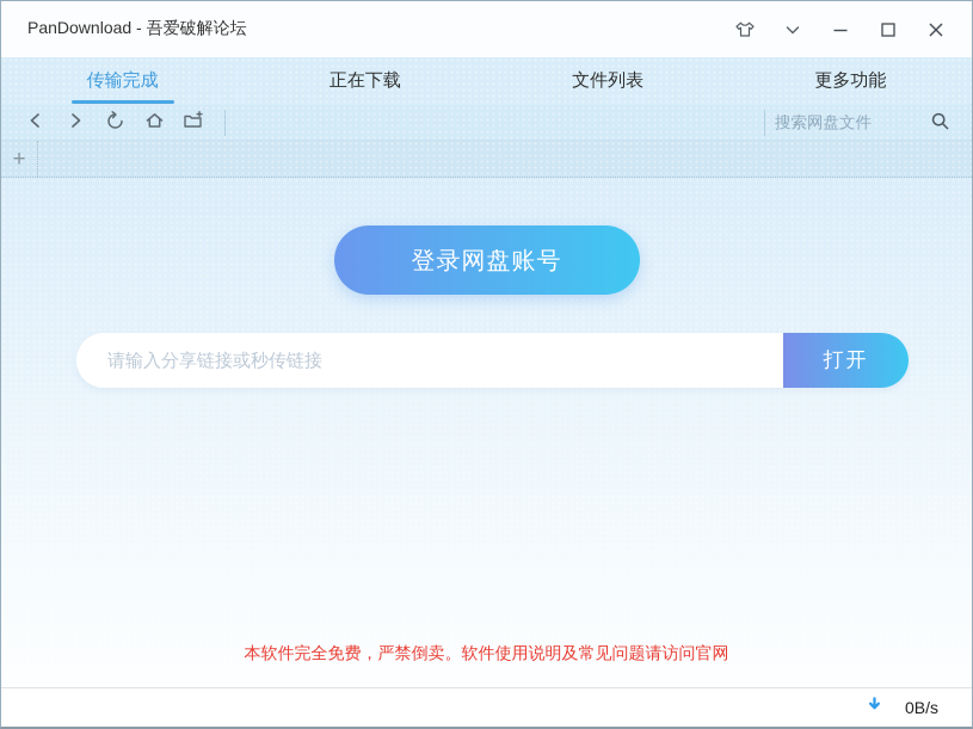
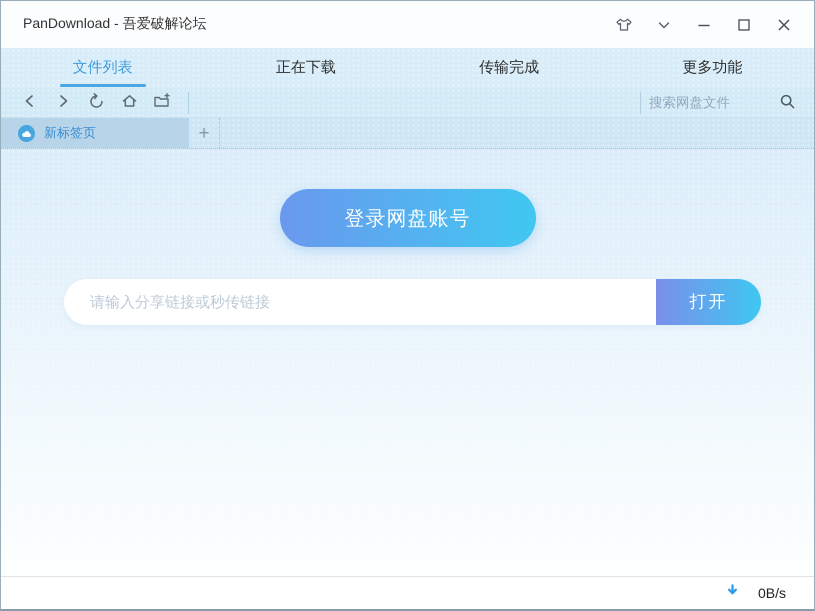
  PanDownload - 吾爱破解论坛
- 传输完成
+ 文件列表
  正在下载
- 文件列表
+ 传输完成
  更多功能
  搜索网盘文件
+ 新标签页
  +
  登录网盘账号
  请输入分享链接或秒传链接
  打开
- 本软件完全免费，严禁倒卖。软件使用说明及常见问题请访问官网
  0B/s
